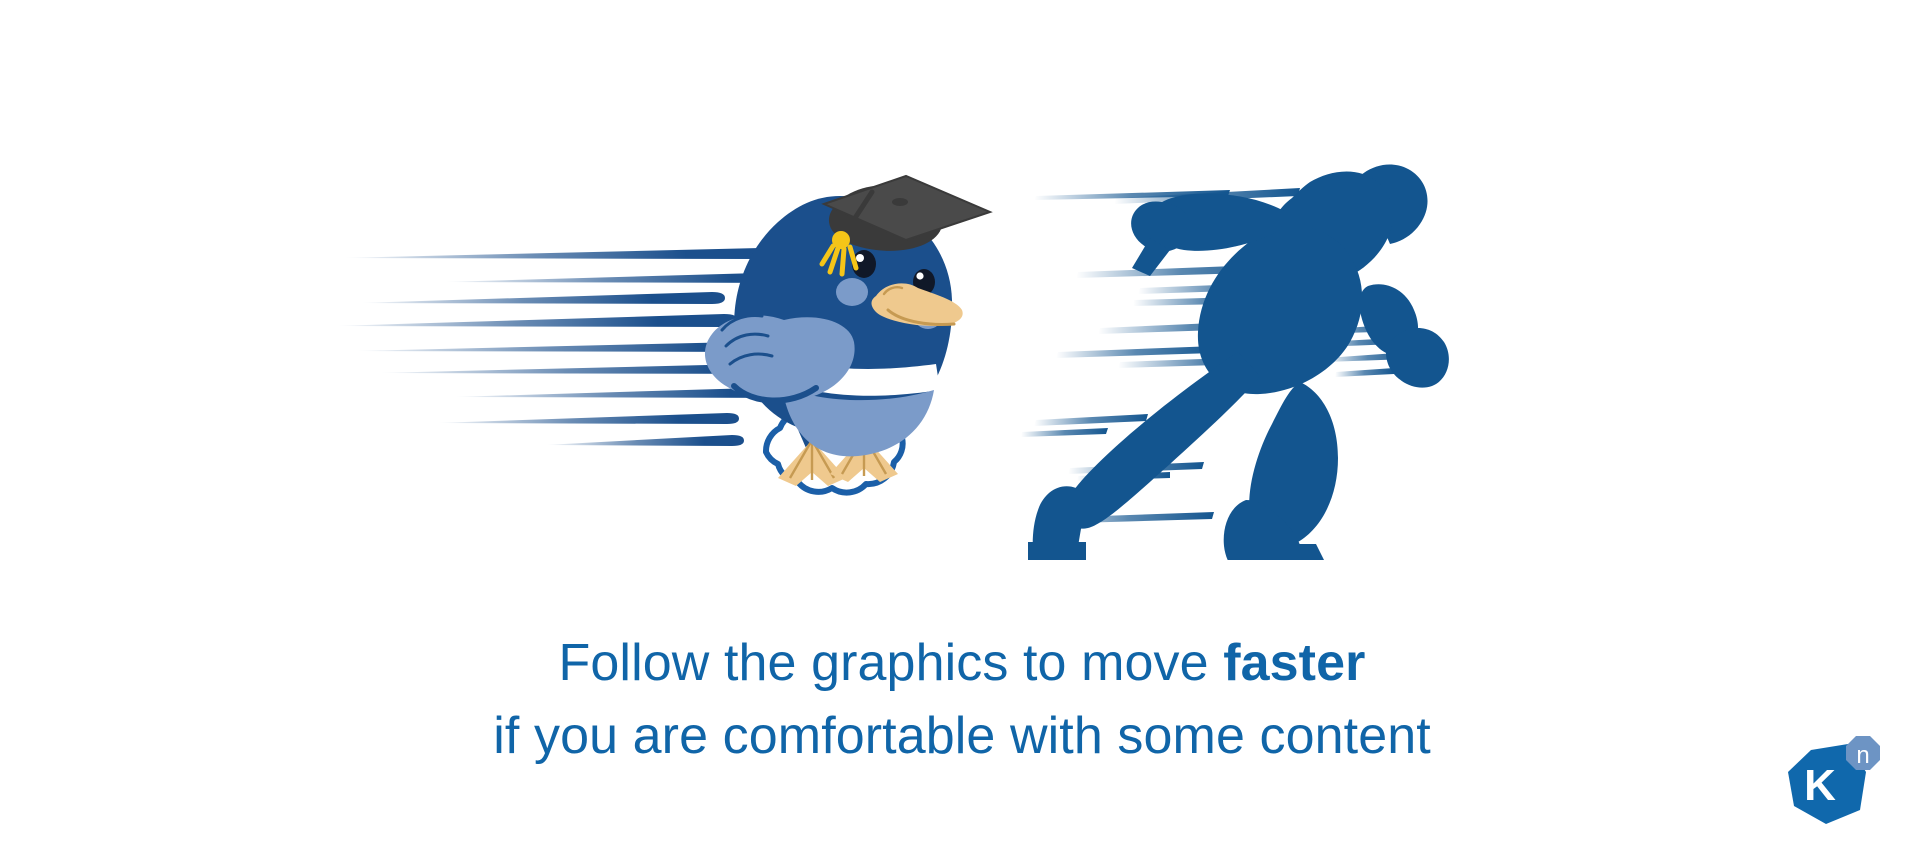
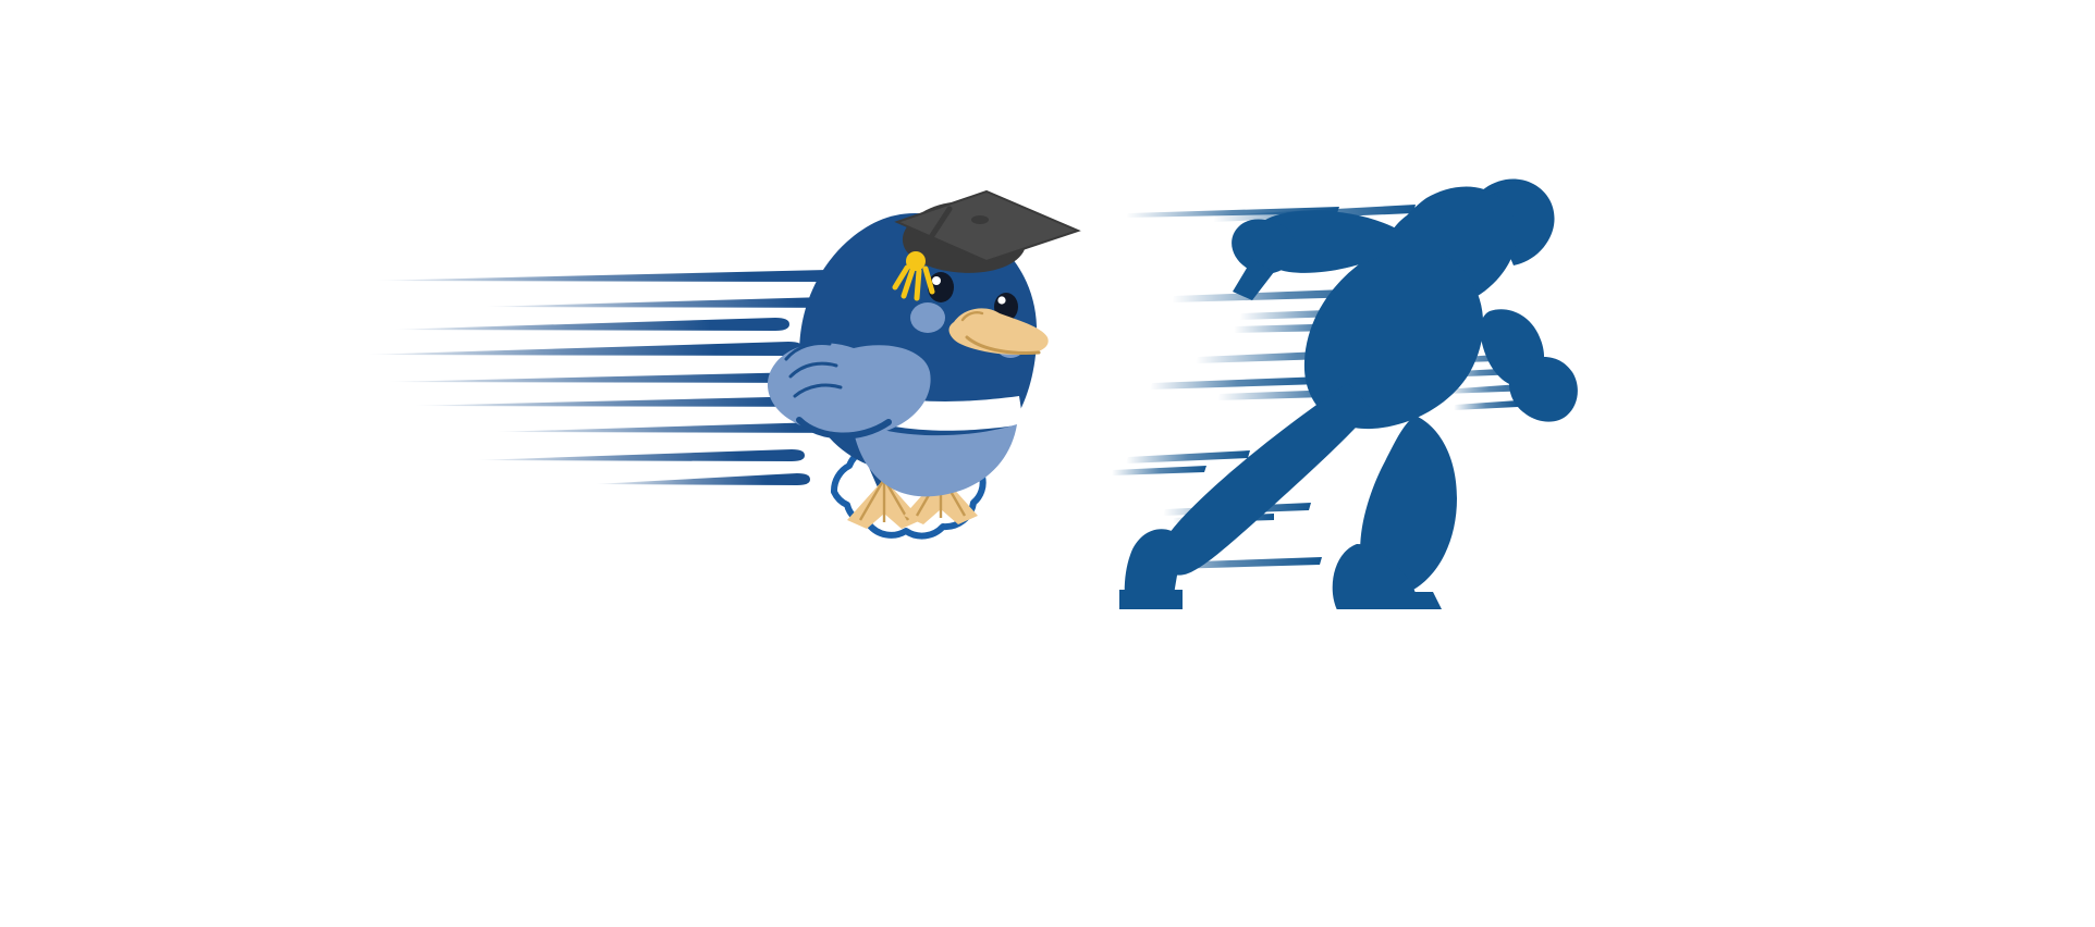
- Follow the graphics to move faster
- if you are comfortable with some content
- K
- n
